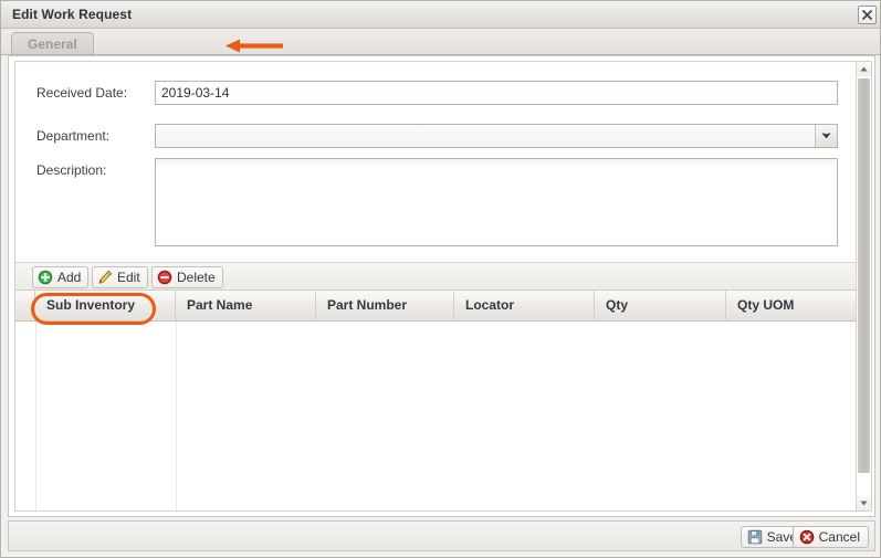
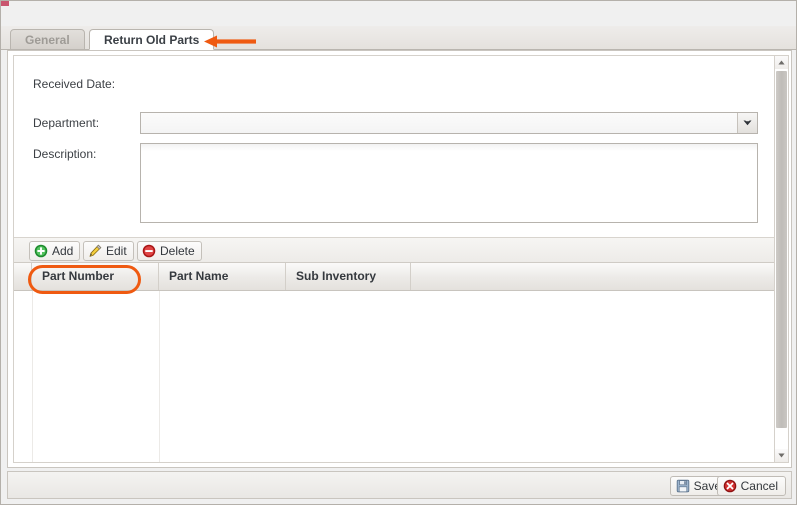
- Edit Work Request
  General
+ Return Old Parts
  Received Date:
- 2019-03-14
  Department:
  Description:
  Add
  Edit
  Delete
- Sub Inventory
+ Part Number
  Part Name
- Part Number
+ Sub Inventory
- Locator
- Qty
- Qty UOM
  Sav
  Cancel
